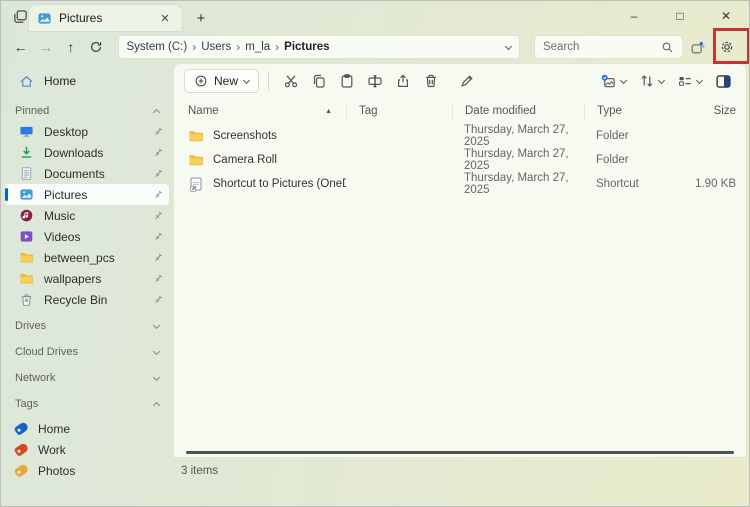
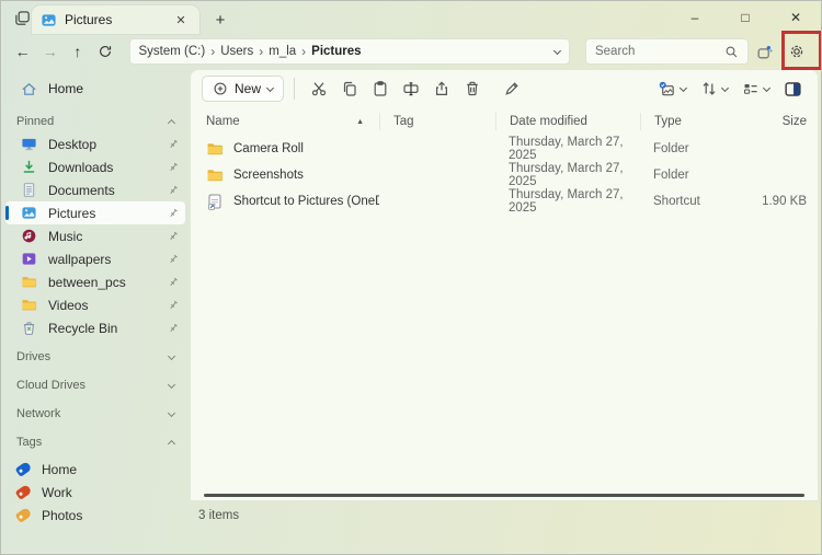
  Pictures
  ✕
  +
  –
  □
  ✕
  ←
  →
  ↑
  System (C:)
  ›
  Users
  ›
  m_la
  ›
  Pictures
  Search
  Home
  Pinned
  Desktop
  Downloads
  Documents
  Pictures
  Music
- Videos
+ wallpapers
  between_pcs
- wallpapers
+ Videos
  Recycle Bin
  Drives
  Cloud Drives
  Network
  Tags
  Home
  Work
  Photos
  New
  Name
  Tag
  Date modified
  Type
  Size
- Screenshots
+ Camera Roll
  Thursday, March 27, 2025
  Folder
- Camera Roll
+ Screenshots
  Thursday, March 27, 2025
  Folder
  Shortcut to Pictures (One
  Thursday, March 27, 2025
  Shortcut
  1.90 KB
  3 items
